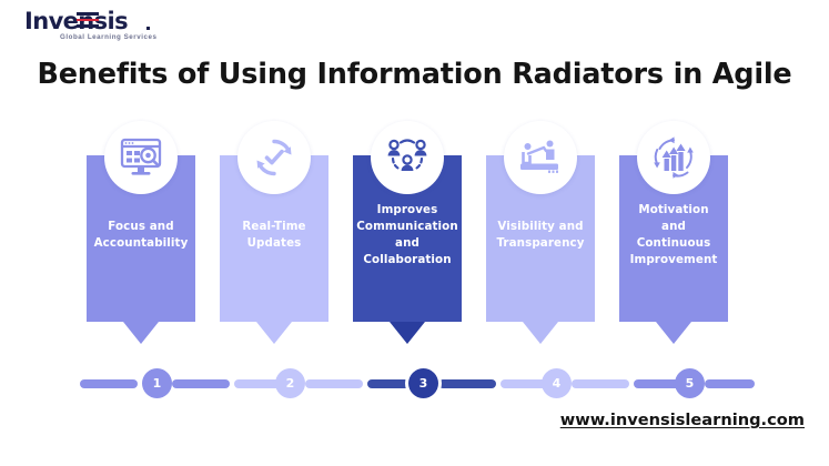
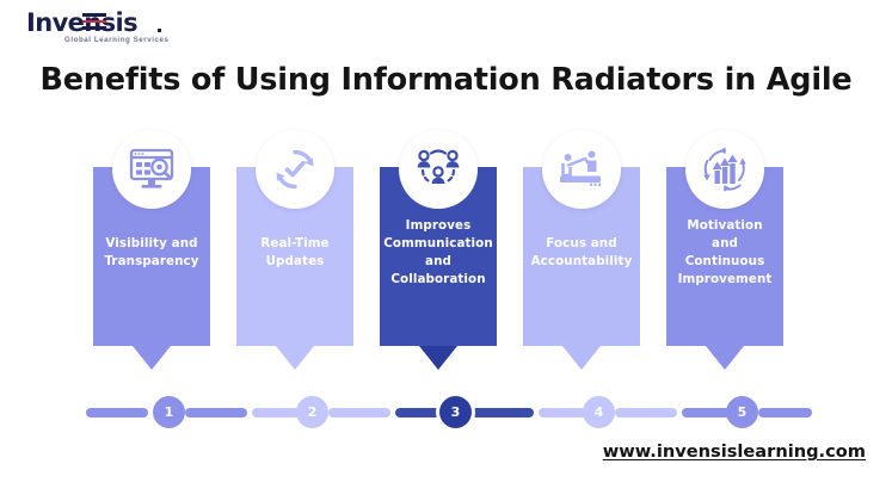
  Invesis
  Benefits of Using Information Radiators in Agile
- Focus and Accountability
+ Visibility and Transparency
  Real-Time Updates
  Improves Communication and Collaboration
- Visibility and Transparency
+ Focus and Accountability
  Motivation and Continuous Improvement
  1
  2
  3
  4
  5
  www.invensislearning.com
